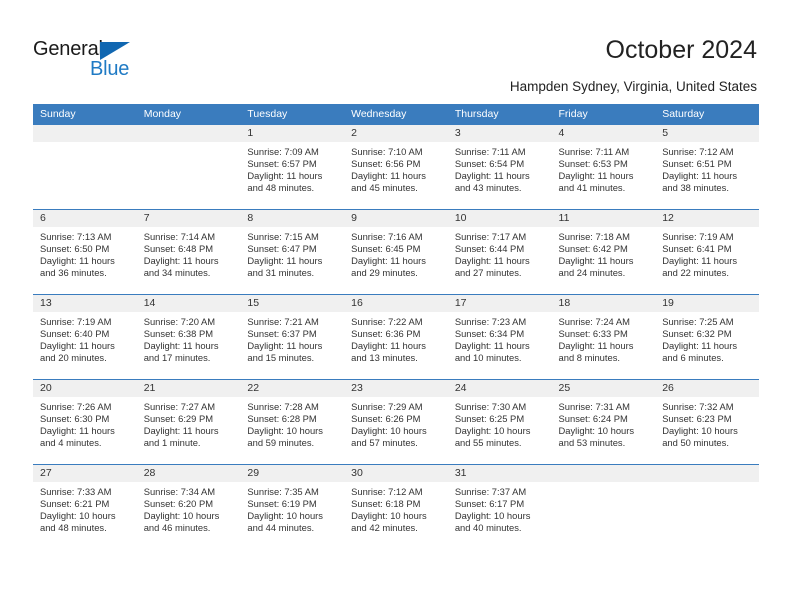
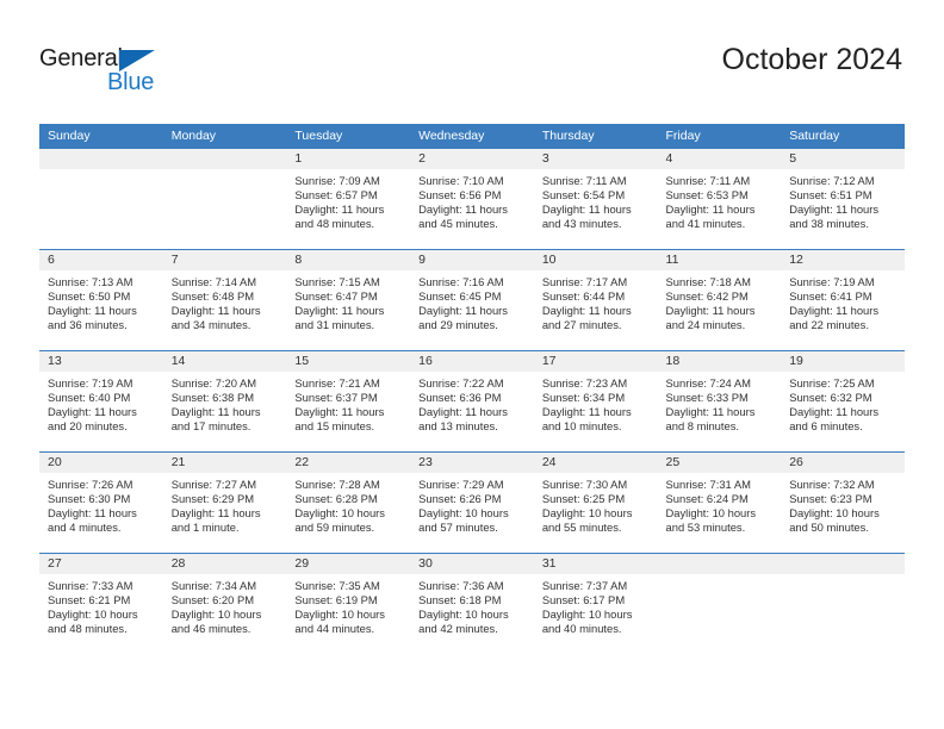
  General
  Blue
  October 2024
- Hampden Sydney, Virginia, United States
  Sunday	Monday	Tuesday	Wednesday	Thursday	Friday	Saturday
  		1Sunrise: 7:09 AMSunset: 6:57 PMDaylight: 11 hoursand 48 minutes.	2Sunrise: 7:10 AMSunset: 6:56 PMDaylight: 11 hoursand 45 minutes.	3Sunrise: 7:11 AMSunset: 6:54 PMDaylight: 11 hoursand 43 minutes.	4Sunrise: 7:11 AMSunset: 6:53 PMDaylight: 11 hoursand 41 minutes.	5Sunrise: 7:12 AMSunset: 6:51 PMDaylight: 11 hoursand 38 minutes.
  6Sunrise: 7:13 AMSunset: 6:50 PMDaylight: 11 hoursand 36 minutes.	7Sunrise: 7:14 AMSunset: 6:48 PMDaylight: 11 hoursand 34 minutes.	8Sunrise: 7:15 AMSunset: 6:47 PMDaylight: 11 hoursand 31 minutes.	9Sunrise: 7:16 AMSunset: 6:45 PMDaylight: 11 hoursand 29 minutes.	10Sunrise: 7:17 AMSunset: 6:44 PMDaylight: 11 hoursand 27 minutes.	11Sunrise: 7:18 AMSunset: 6:42 PMDaylight: 11 hoursand 24 minutes.	12Sunrise: 7:19 AMSunset: 6:41 PMDaylight: 11 hoursand 22 minutes.
  13Sunrise: 7:19 AMSunset: 6:40 PMDaylight: 11 hoursand 20 minutes.	14Sunrise: 7:20 AMSunset: 6:38 PMDaylight: 11 hoursand 17 minutes.	15Sunrise: 7:21 AMSunset: 6:37 PMDaylight: 11 hoursand 15 minutes.	16Sunrise: 7:22 AMSunset: 6:36 PMDaylight: 11 hoursand 13 minutes.	17Sunrise: 7:23 AMSunset: 6:34 PMDaylight: 11 hoursand 10 minutes.	18Sunrise: 7:24 AMSunset: 6:33 PMDaylight: 11 hoursand 8 minutes.	19Sunrise: 7:25 AMSunset: 6:32 PMDaylight: 11 hoursand 6 minutes.
  20Sunrise: 7:26 AMSunset: 6:30 PMDaylight: 11 hoursand 4 minutes.	21Sunrise: 7:27 AMSunset: 6:29 PMDaylight: 11 hoursand 1 minute.	22Sunrise: 7:28 AMSunset: 6:28 PMDaylight: 10 hoursand 59 minutes.	23Sunrise: 7:29 AMSunset: 6:26 PMDaylight: 10 hoursand 57 minutes.	24Sunrise: 7:30 AMSunset: 6:25 PMDaylight: 10 hoursand 55 minutes.	25Sunrise: 7:31 AMSunset: 6:24 PMDaylight: 10 hoursand 53 minutes.	26Sunrise: 7:32 AMSunset: 6:23 PMDaylight: 10 hoursand 50 minutes.
- 27Sunrise: 7:33 AMSunset: 6:21 PMDaylight: 10 hoursand 48 minutes.	28Sunrise: 7:34 AMSunset: 6:20 PMDaylight: 10 hoursand 46 minutes.	29Sunrise: 7:35 AMSunset: 6:19 PMDaylight: 10 hoursand 44 minutes.	30Sunrise: 7:12 AMSunset: 6:18 PMDaylight: 10 hoursand 42 minutes.	31Sunrise: 7:37 AMSunset: 6:17 PMDaylight: 10 hoursand 40 minutes.
+ 27Sunrise: 7:33 AMSunset: 6:21 PMDaylight: 10 hoursand 48 minutes.	28Sunrise: 7:34 AMSunset: 6:20 PMDaylight: 10 hoursand 46 minutes.	29Sunrise: 7:35 AMSunset: 6:19 PMDaylight: 10 hoursand 44 minutes.	30Sunrise: 7:36 AMSunset: 6:18 PMDaylight: 10 hoursand 42 minutes.	31Sunrise: 7:37 AMSunset: 6:17 PMDaylight: 10 hoursand 40 minutes.
